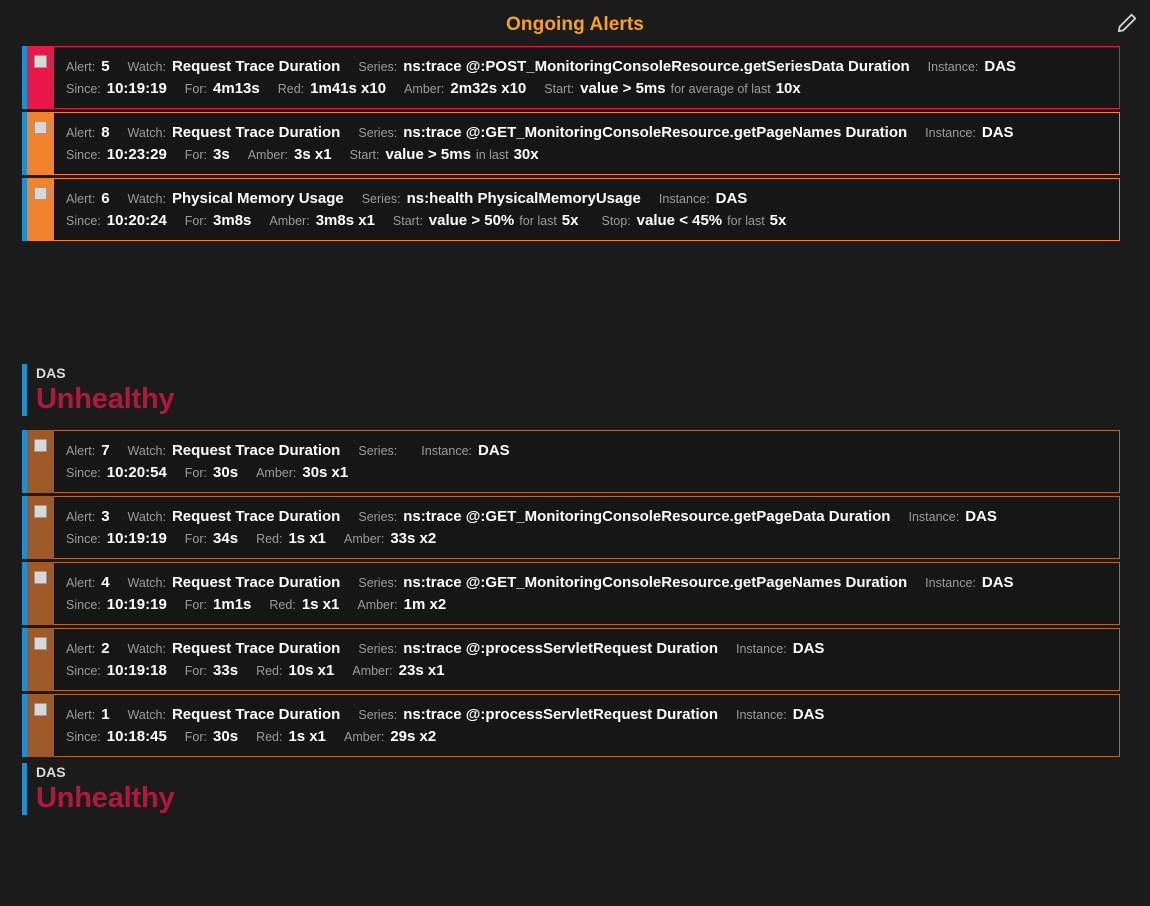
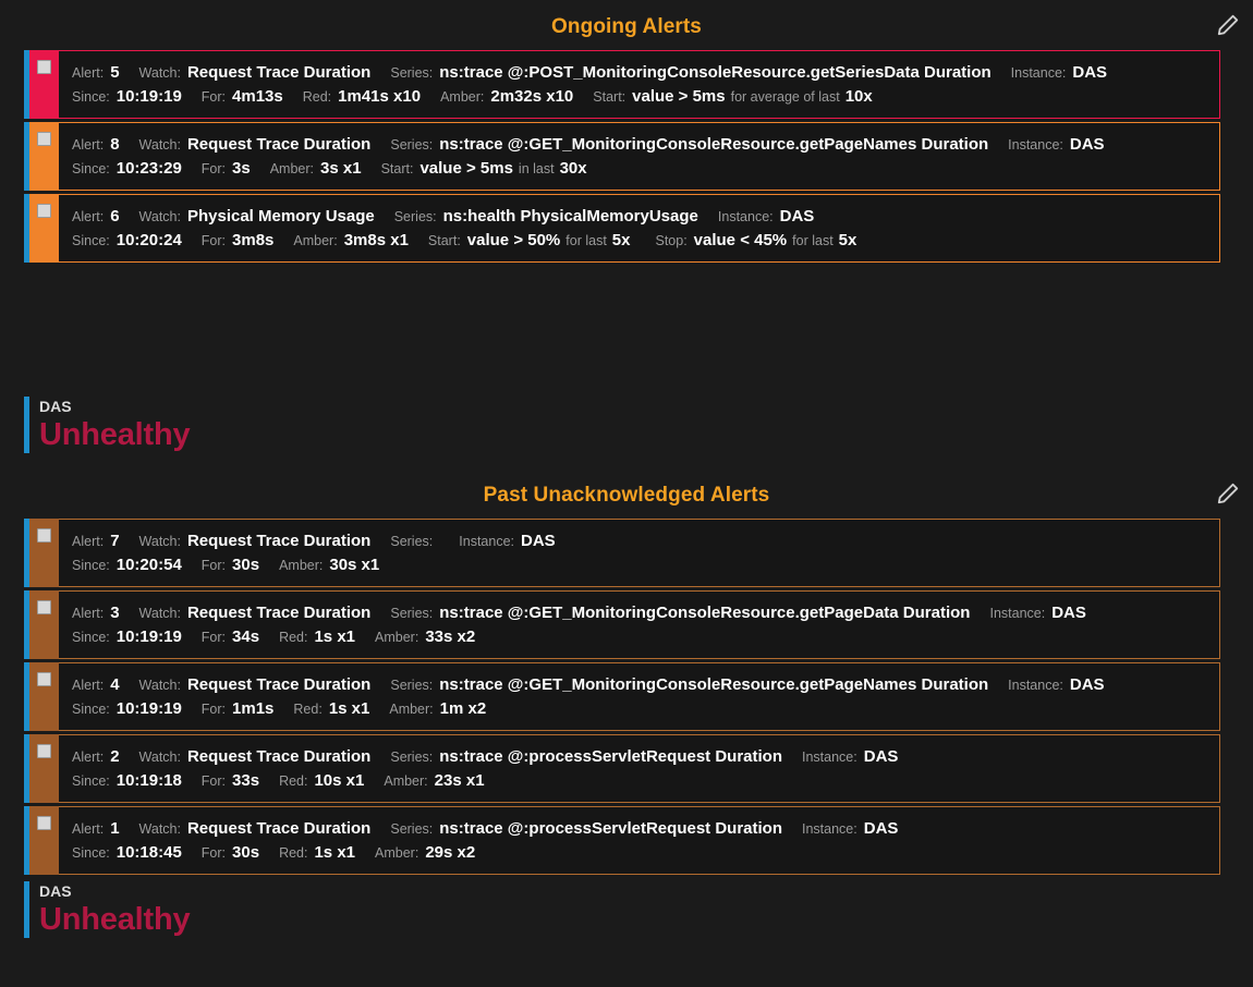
  Ongoing Alerts
  Alert:
  5
  Watch:
  Request Trace Duration
  Series:
  ns:trace @:POST_MonitoringConsoleResource.getSeriesData Duration
  Instance:
  DAS
  Since:
  10:19:19
  For:
  4m13s
  Red:
  1m41s x10
  Amber:
  2m32s x10
  Start:
  value > 5ms
  for average of last
  10x
  Alert:
  8
  Watch:
  Request Trace Duration
  Series:
  ns:trace @:GET_MonitoringConsoleResource.getPageNames Duration
  Instance:
  DAS
  Since:
  10:23:29
  For:
  3s
  Amber:
  3s x1
  Start:
  value > 5ms
  in last
  30x
  Alert:
  6
  Watch:
  Physical Memory Usage
  Series:
  ns:health PhysicalMemoryUsage
  Instance:
  DAS
  Since:
  10:20:24
  For:
  3m8s
  Amber:
  3m8s x1
  Start:
  value > 50%
  for last
  5x
  Stop:
  value < 45%
  for last
  5x
  DAS
  Unhealthy
+ Past Unacknowledged Alerts
  Alert:
  7
  Watch:
  Request Trace Duration
  Series:
  Instance:
  DAS
  Since:
  10:20:54
  For:
  30s
  Amber:
  30s x1
  Alert:
  3
  Watch:
  Request Trace Duration
  Series:
  ns:trace @:GET_MonitoringConsoleResource.getPageData Duration
  Instance:
  DAS
  Since:
  10:19:19
  For:
  34s
  Red:
  1s x1
  Amber:
  33s x2
  Alert:
  4
  Watch:
  Request Trace Duration
  Series:
  ns:trace @:GET_MonitoringConsoleResource.getPageNames Duration
  Instance:
  DAS
  Since:
  10:19:19
  For:
  1m1s
  Red:
  1s x1
  Amber:
  1m x2
  Alert:
  2
  Watch:
  Request Trace Duration
  Series:
  ns:trace @:processServletRequest Duration
  Instance:
  DAS
  Since:
  10:19:18
  For:
  33s
  Red:
  10s x1
  Amber:
  23s x1
  Alert:
  1
  Watch:
  Request Trace Duration
  Series:
  ns:trace @:processServletRequest Duration
  Instance:
  DAS
  Since:
  10:18:45
  For:
  30s
  Red:
  1s x1
  Amber:
  29s x2
  DAS
  Unhealthy
